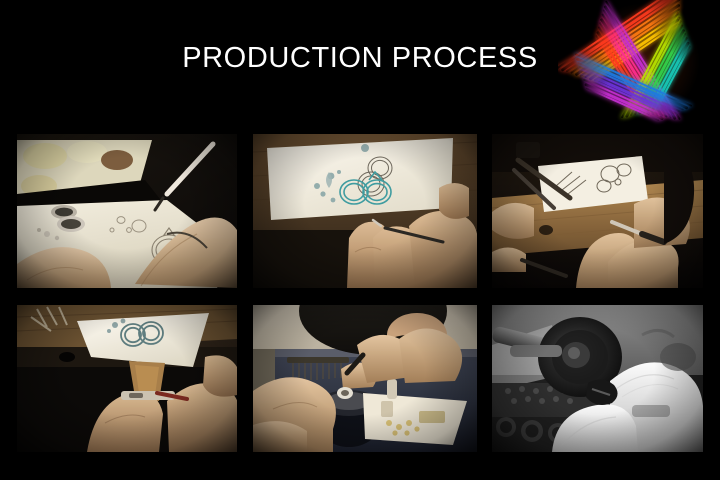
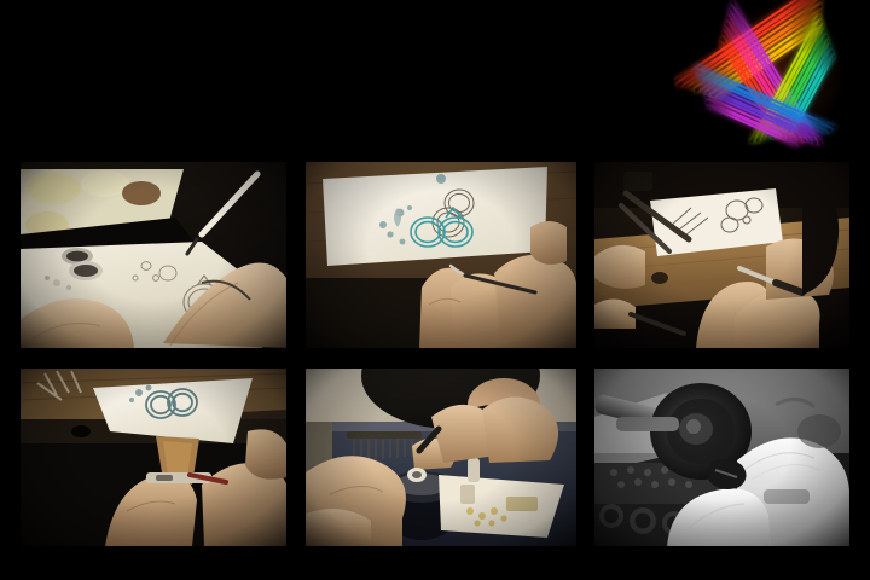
- PRODUCTION PROCESS
